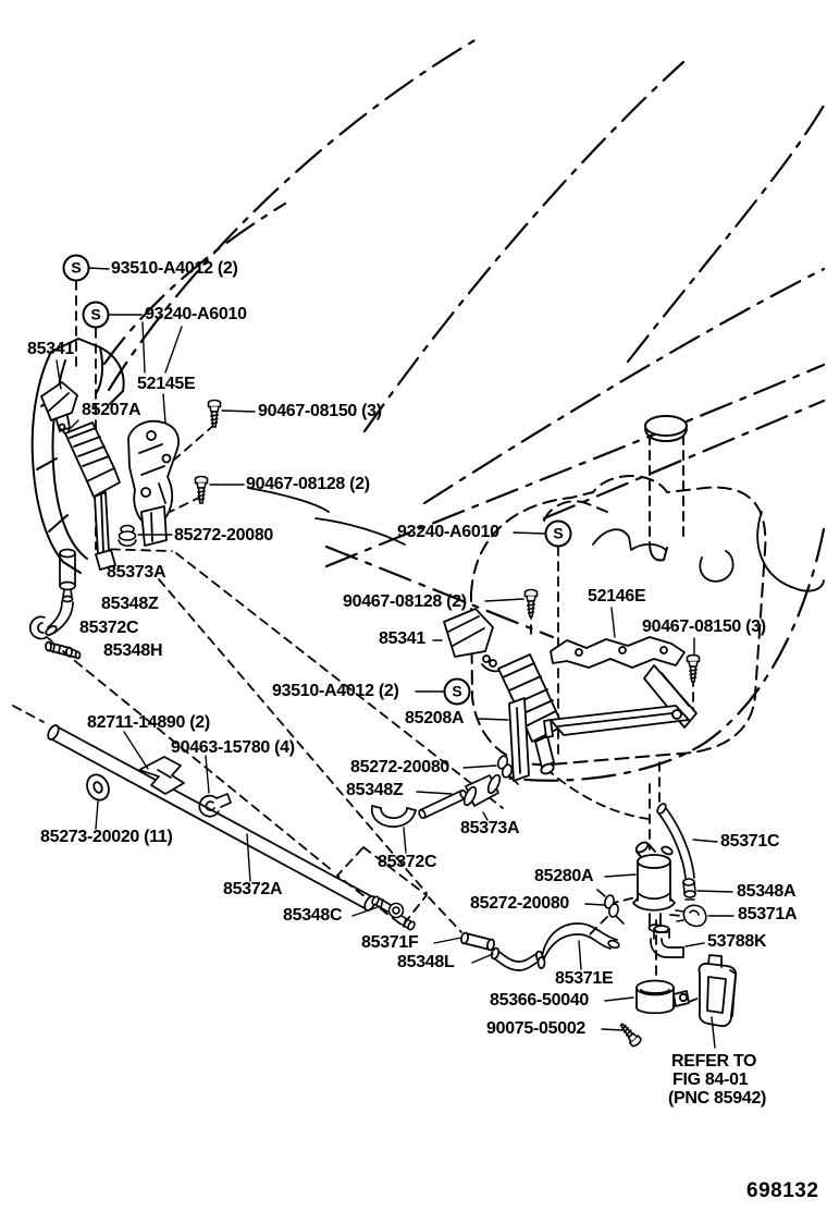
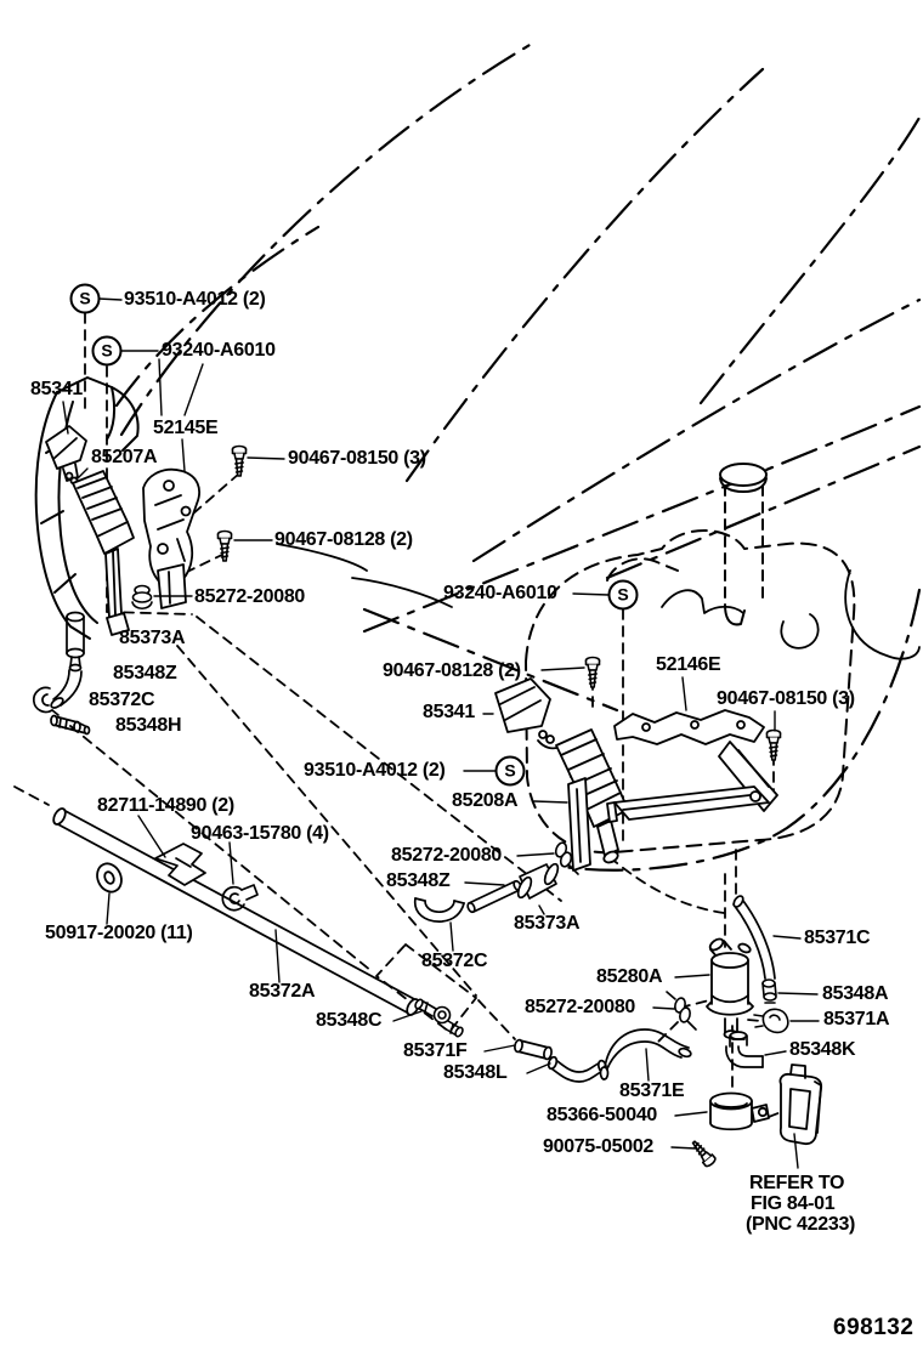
  93510-A4012 (2)
  93240-A6010
  85341
  52145E
  85207A
  90467-08150 (3)
  90467-08128 (2)
  85272-20080
  93240-A6010
  85373A
  85348Z
  90467-08128 (2)
  52146E
  85372C
  90467-08150 (3)
  85348H
  85341
  93510-A4012 (2)
  85208A
  82711-14890 (2)
  90463-15780 (4)
  85272-20080
  85348Z
  85373A
- 85273-20020 (11)
+ 50917-20020 (11)
  85371C
  85372C
  85280A
  85372A
  85348A
  85272-20080
  85348C
  85371A
  85371F
- 53788K
+ 85348K
  85348L
  85371E
  85366-50040
  90075-05002
  REFER TO
  FIG 84-01
- (PNC 85942)
+ (PNC 42233)
  S
  S
  S
  S
  698132
